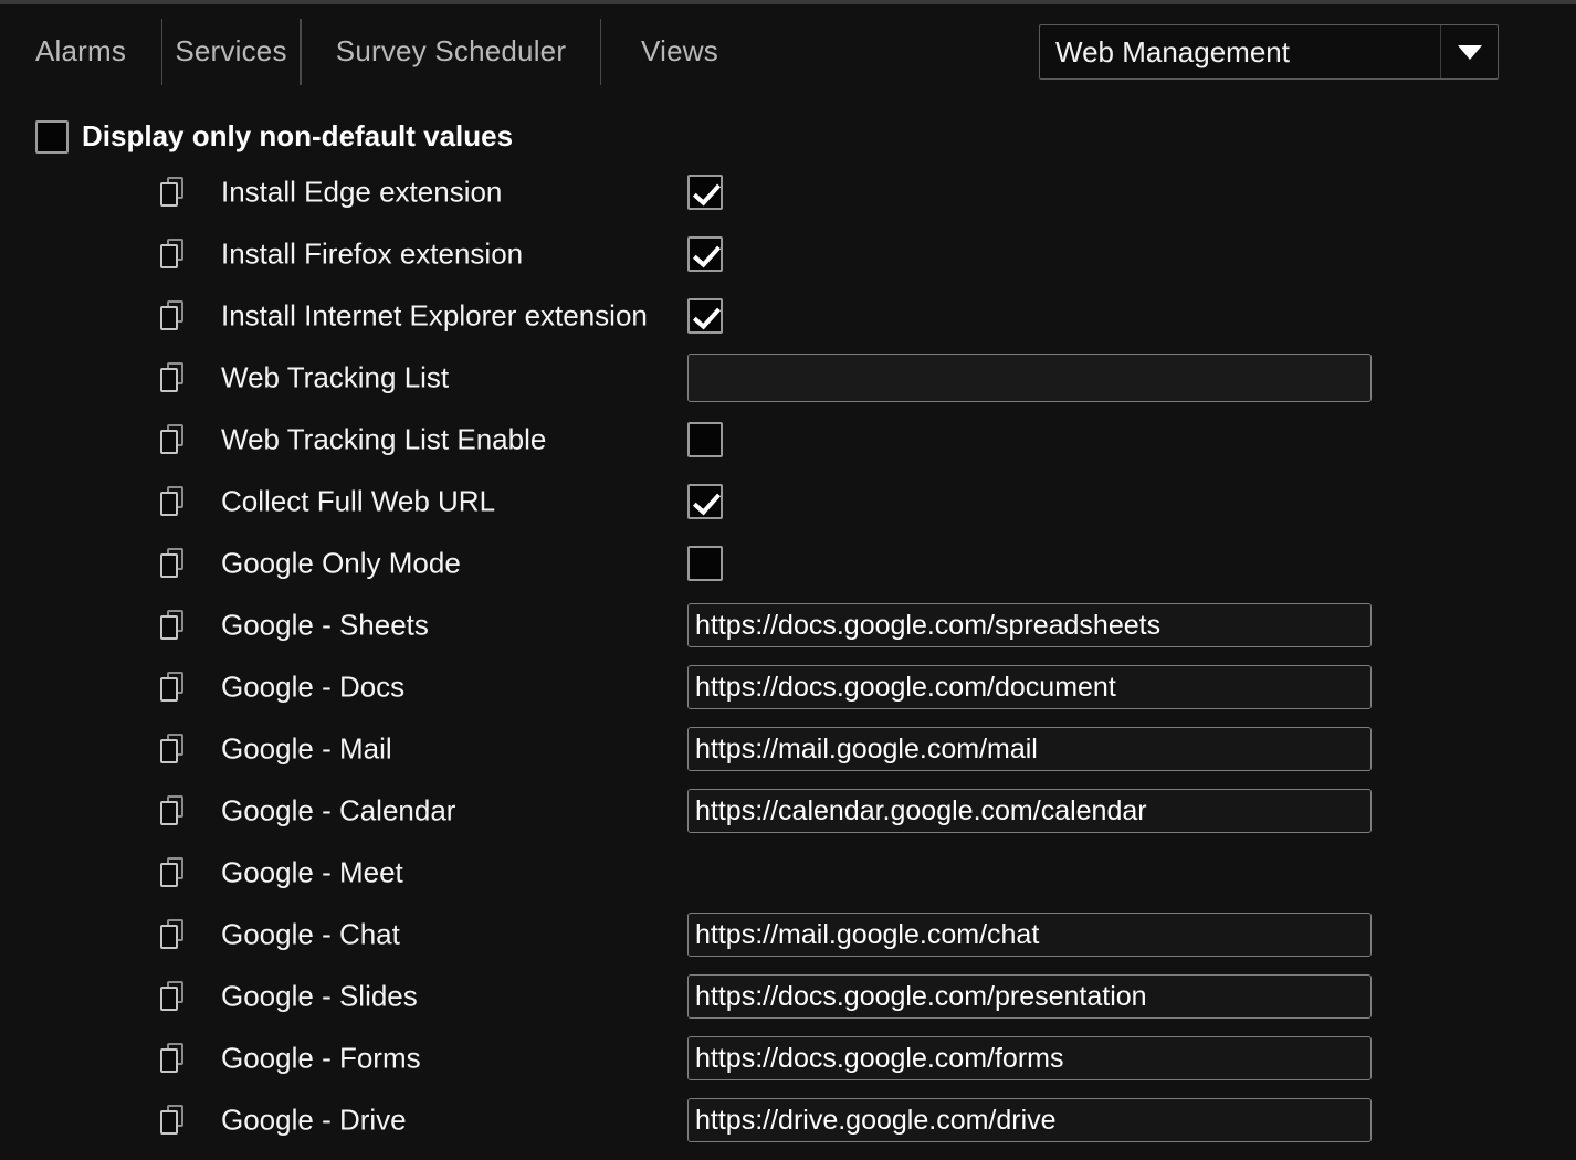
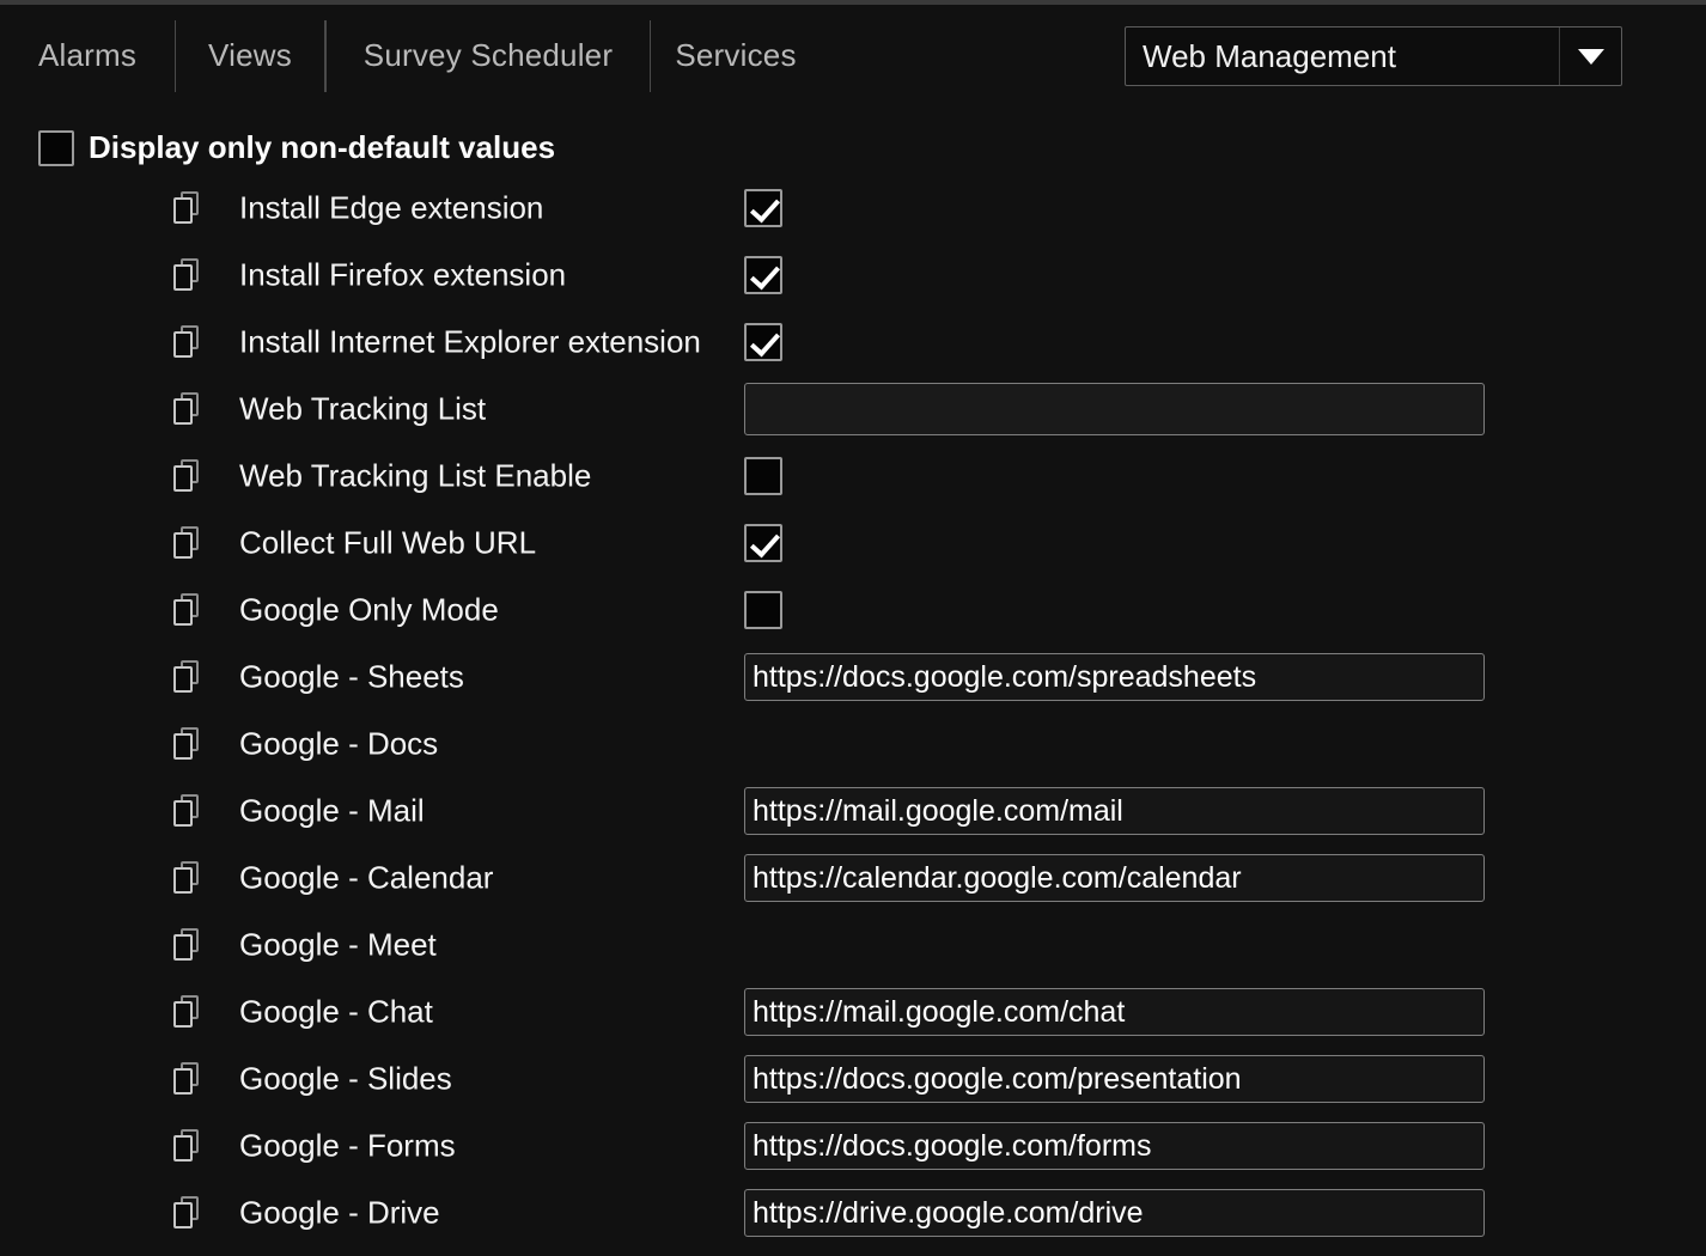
  Alarms
- Services
+ Views
  Survey Scheduler
- Views
+ Services
  Web Management
  Display only non-default values
  Install Edge extension
  Install Firefox extension
  Install Internet Explorer extension
  Web Tracking List
  Web Tracking List Enable
  Collect Full Web URL
  Google Only Mode
  Google - Sheets
  https://docs.google.com/spreadsheets
  Google - Docs
- https://docs.google.com/document
  Google - Mail
  https://mail.google.com/mail
  Google - Calendar
  https://calendar.google.com/calendar
  Google - Meet
  Google - Chat
  https://mail.google.com/chat
  Google - Slides
  https://docs.google.com/presentation
  Google - Forms
  https://docs.google.com/forms
  Google - Drive
  https://drive.google.com/drive
